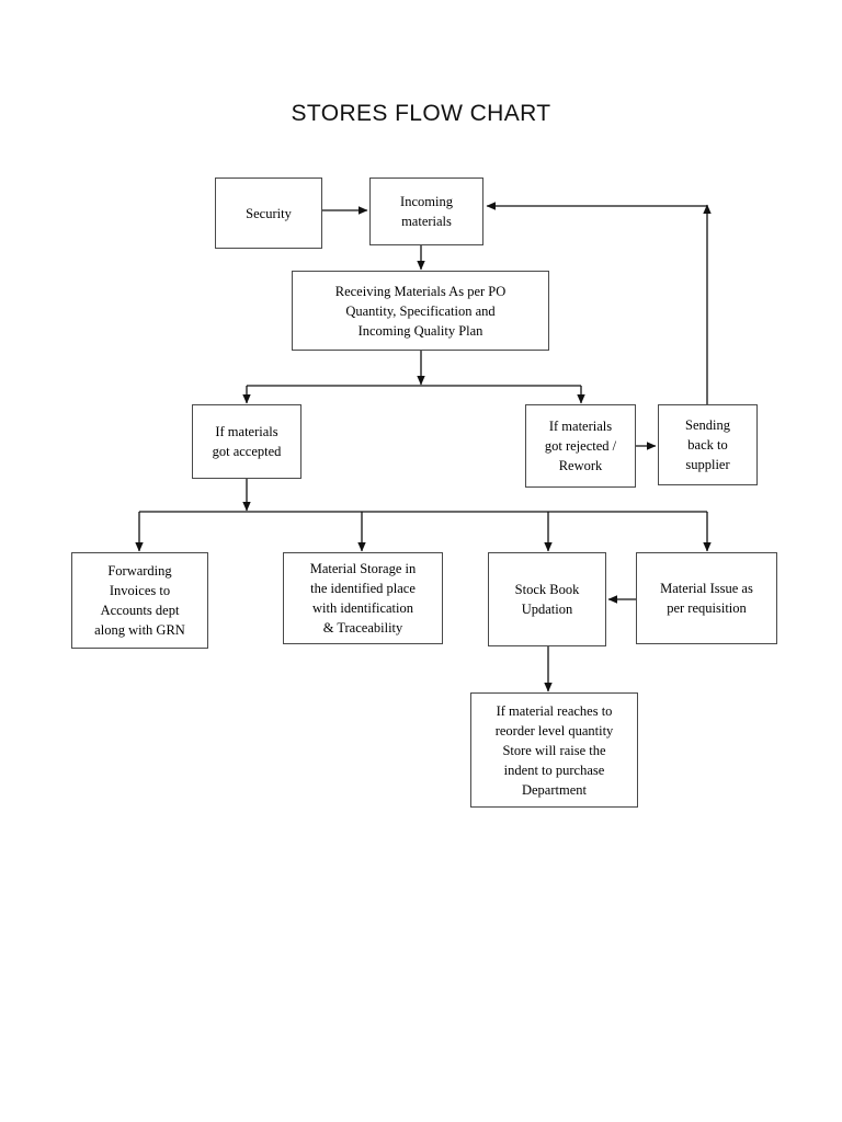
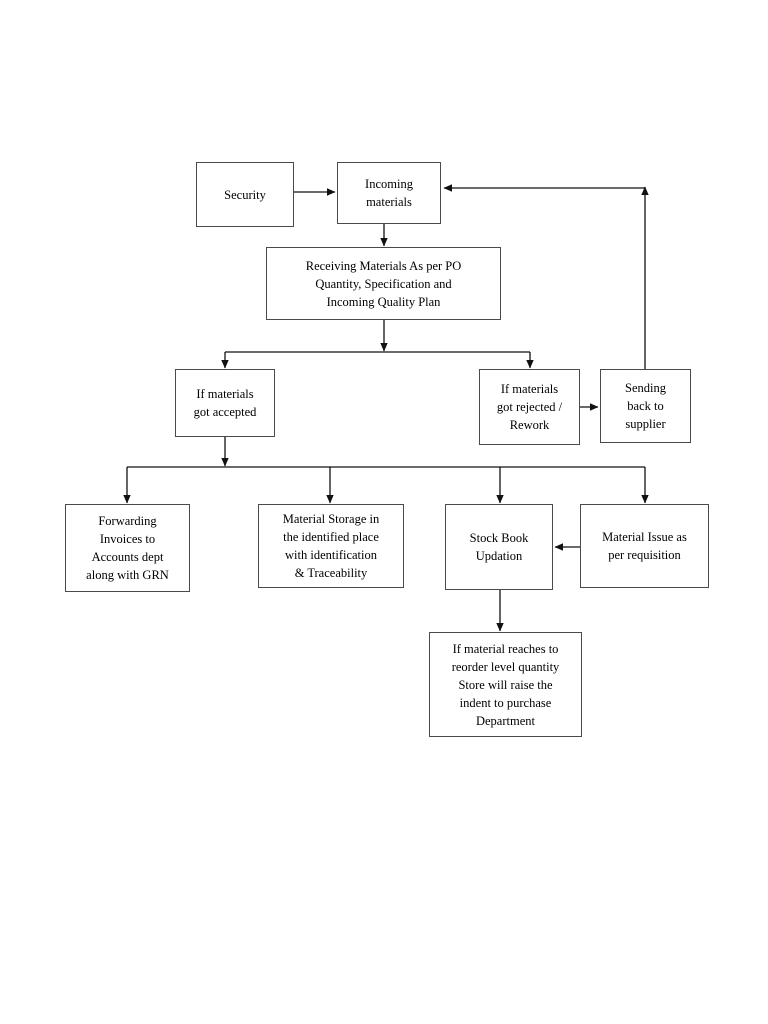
- STORES FLOW CHART
  Security
  Incoming
  materials
  Receiving Materials As per PO
  Quantity, Specification and
  Incoming Quality Plan
  If materials
  got accepted
  If materials
  got rejected /
  Rework
  Sending
  back to
  supplier
  Forwarding
  Invoices to
  Accounts dept
  along with GRN
  Material Storage in
  the identified place
  with identification
  & Traceability
  Stock Book
  Updation
  Material Issue as
  per requisition
  If material reaches to
  reorder level quantity
  Store will raise the
  indent to purchase
  Department
